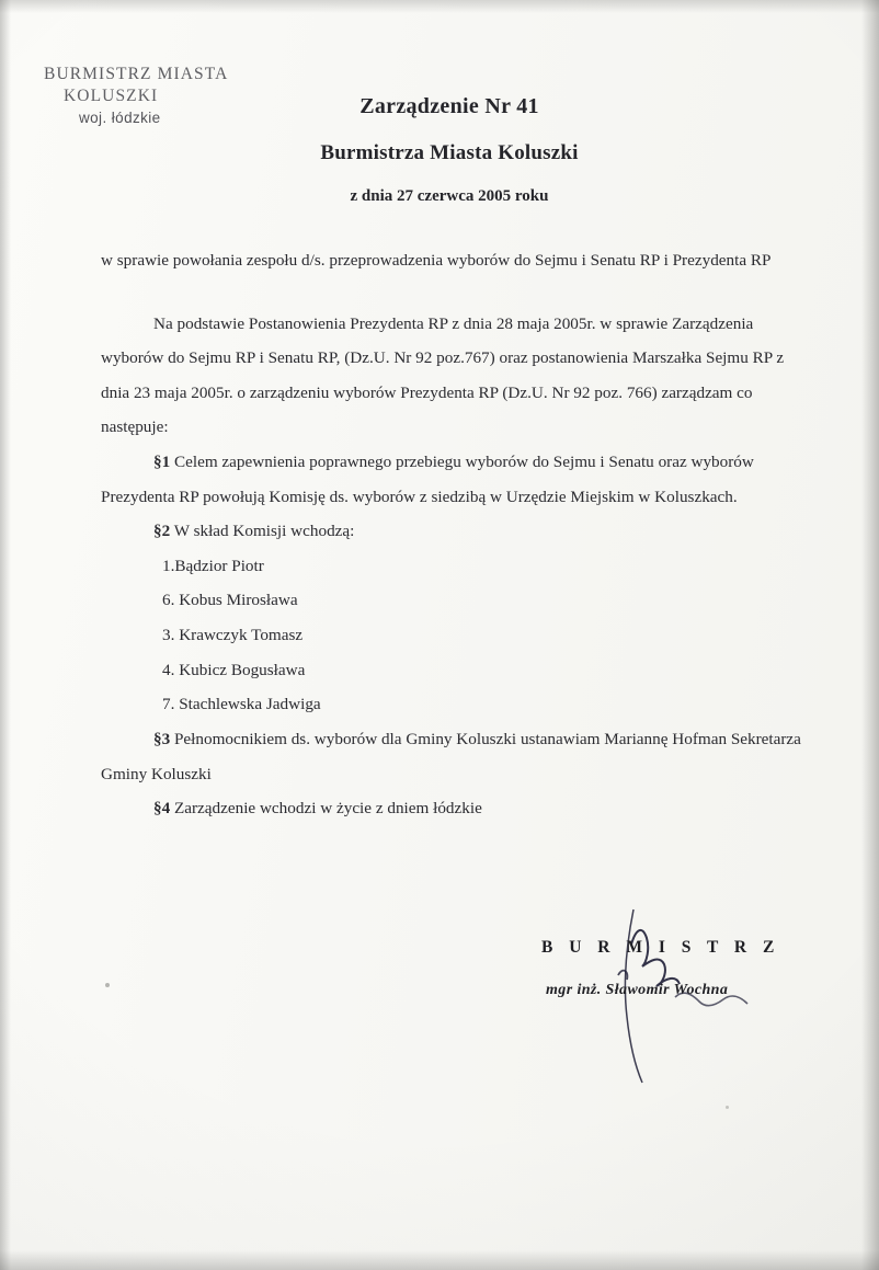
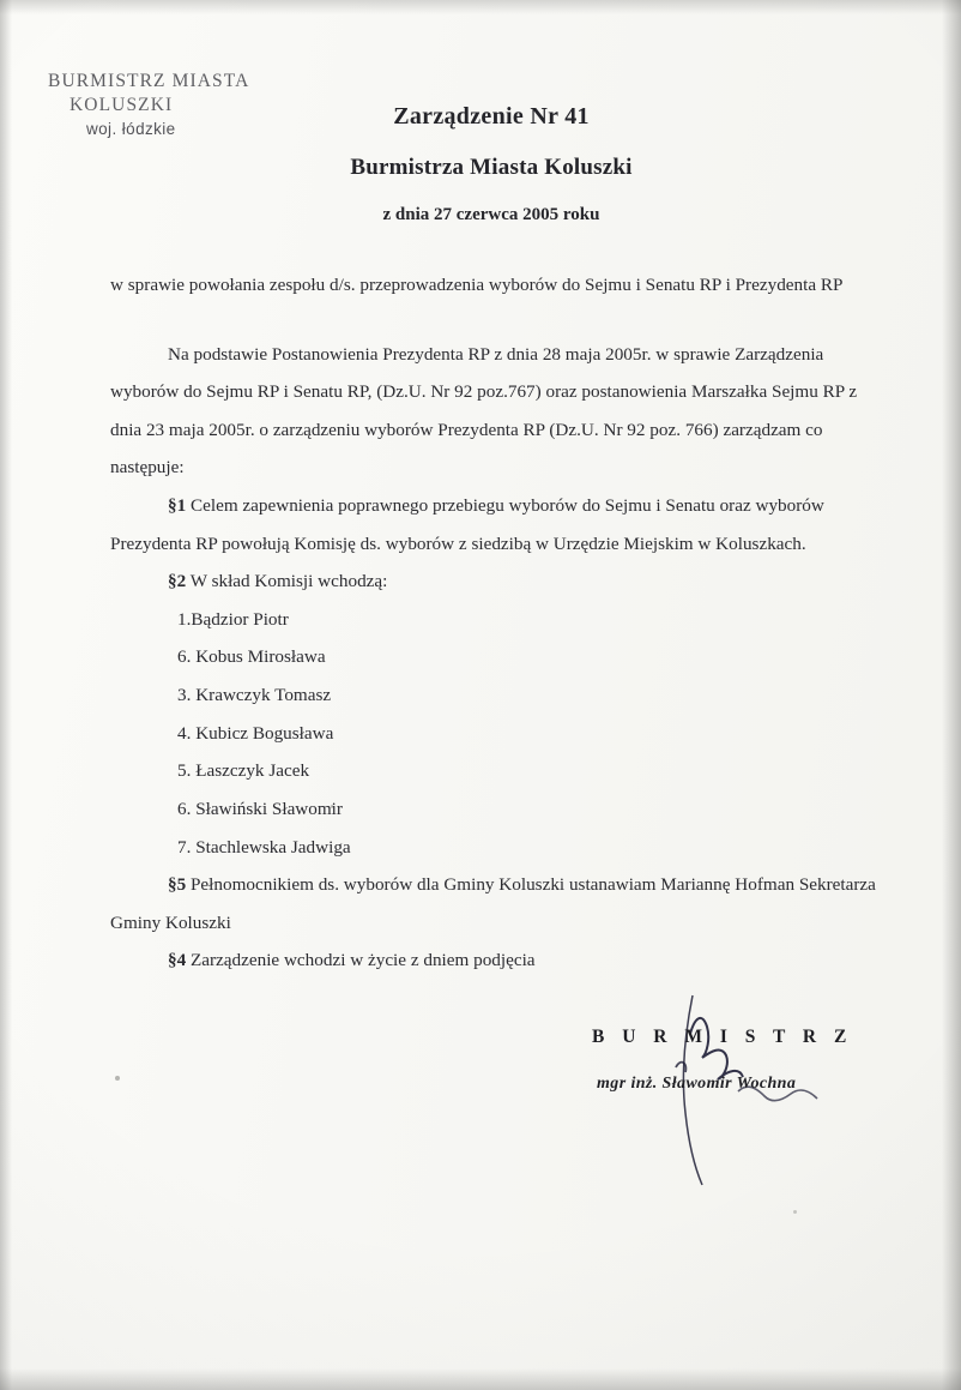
  BURMISTRZ MIASTA
  KOLUSZKI
  woj. łódzkie
  Zarządzenie Nr 41
  Burmistrza Miasta Koluszki
  z dnia 27 czerwca 2005 roku
  w sprawie powołania zespołu d/s. przeprowadzenia wyborów do Sejmu i Senatu RP i Prezydenta RP
  Na podstawie Postanowienia Prezydenta RP z dnia 28 maja 2005r. w sprawie Zarządzenia wyborów do Sejmu RP i Senatu RP, (Dz.U. Nr 92 poz.767) oraz postanowienia Marszałka Sejmu RP z dnia 23 maja 2005r. o zarządzeniu wyborów Prezydenta RP (Dz.U. Nr 92 poz. 766) zarządzam co następuje:
  §1 Celem zapewnienia poprawnego przebiegu wyborów do Sejmu i Senatu oraz wyborów Prezydenta RP powołują Komisję ds. wyborów z siedzibą w Urzędzie Miejskim w Koluszkach.
  §2 W skład Komisji wchodzą:
  1.Bądzior Piotr
  6. Kobus Mirosława
  3. Krawczyk Tomasz
  4. Kubicz Bogusława
+ 5. Łaszczyk Jacek
+ 6. Sławiński Sławomir
  7. Stachlewska Jadwiga
- §3 Pełnomocnikiem ds. wyborów dla Gminy Koluszki ustanawiam Mariannę Hofman Sekretarza Gminy Koluszki
+ §5 Pełnomocnikiem ds. wyborów dla Gminy Koluszki ustanawiam Mariannę Hofman Sekretarza Gminy Koluszki
- §4 Zarządzenie wchodzi w życie z dniem łódzkie
+ §4 Zarządzenie wchodzi w życie z dniem podjęcia
  B U R M I S T R Z
  mgr inż. Sławomir Wochna
